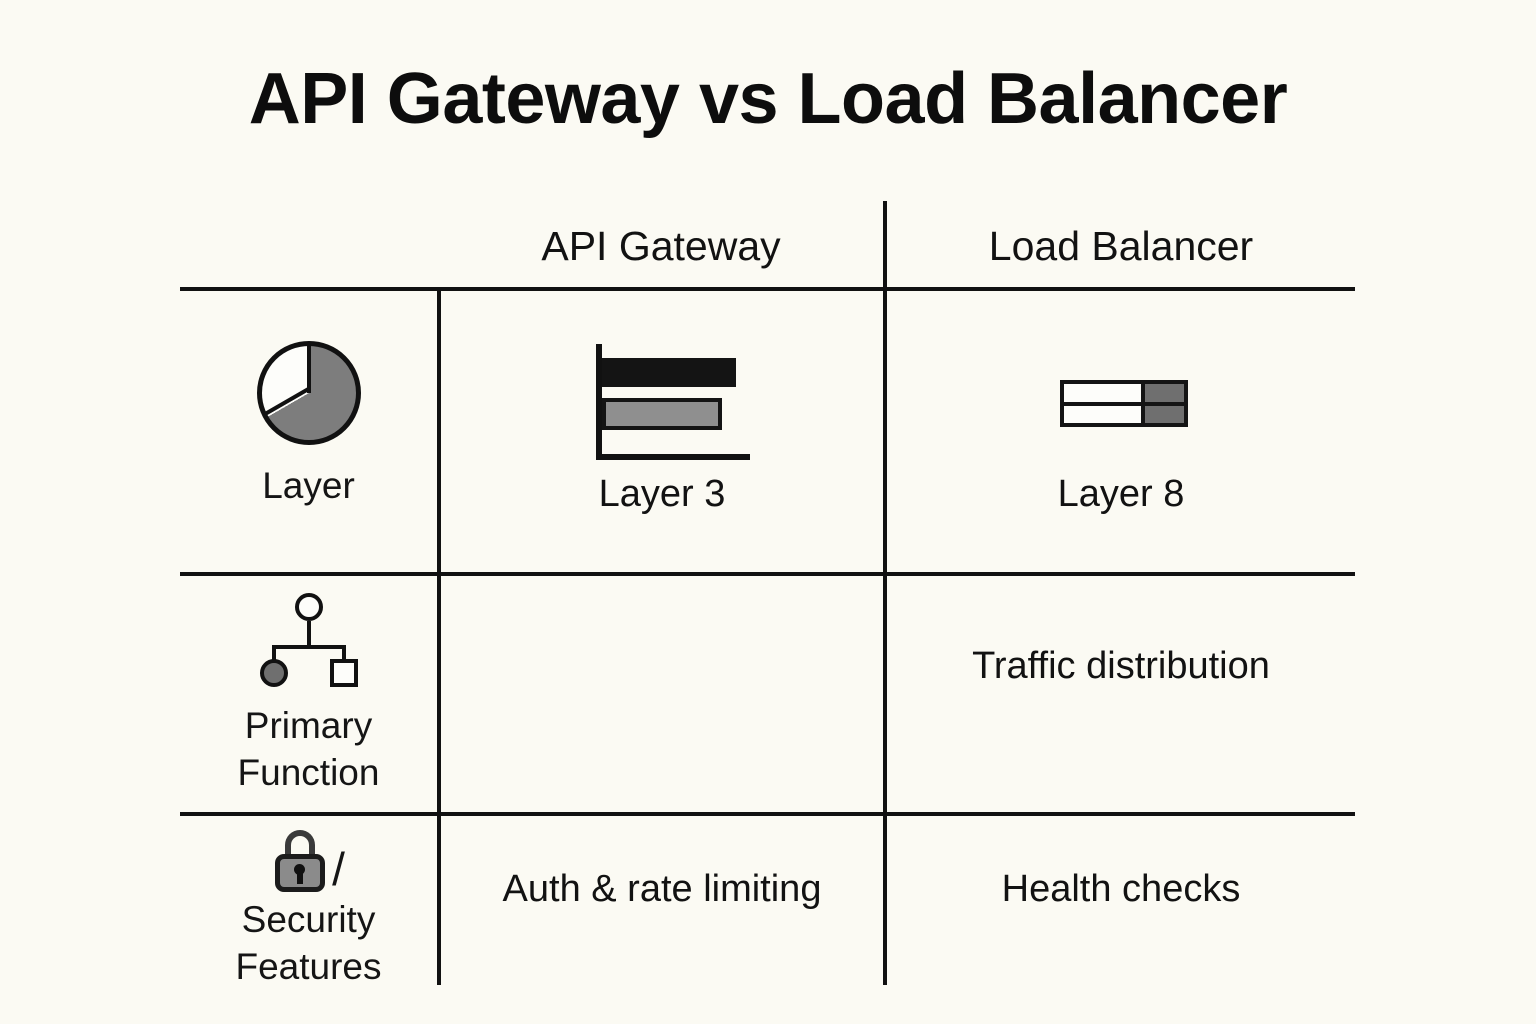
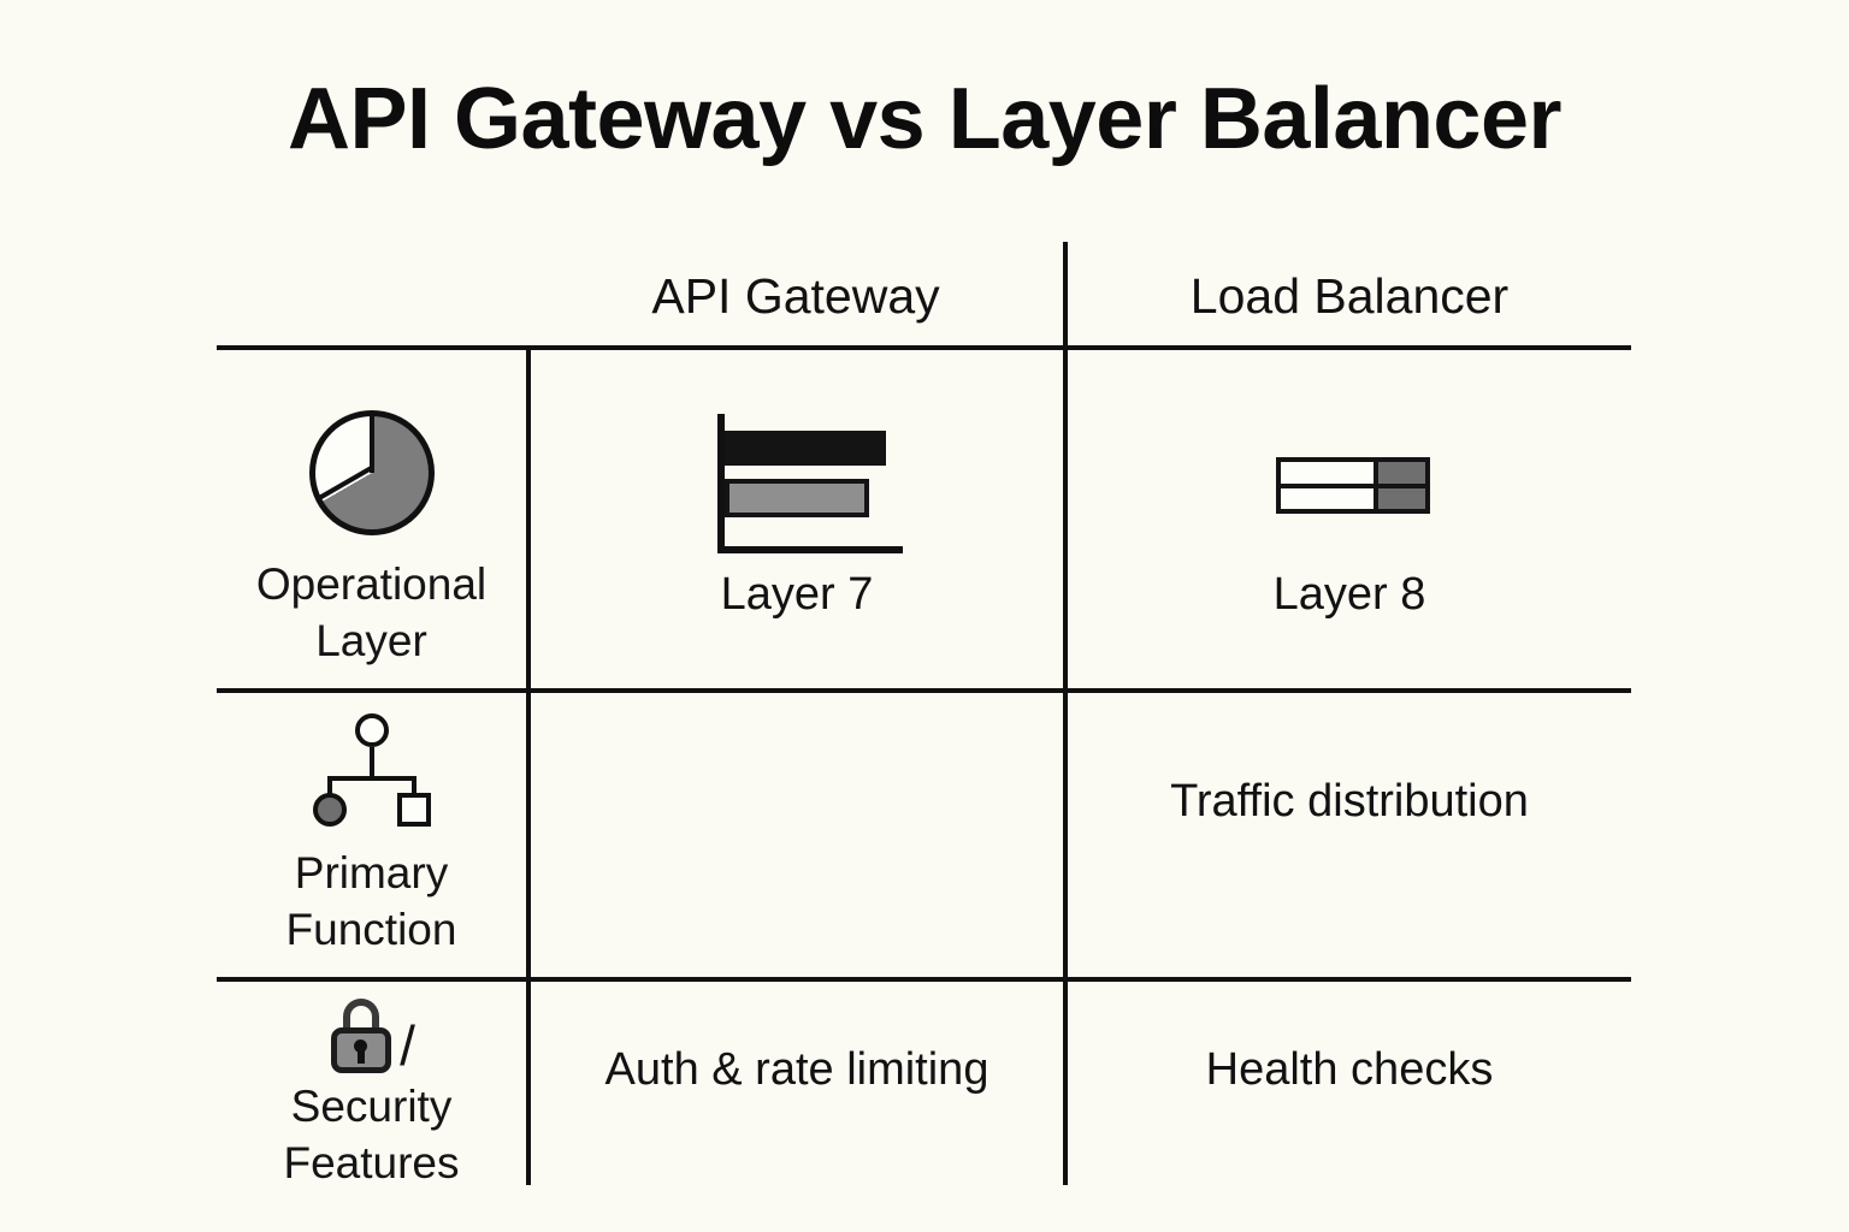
- API Gateway vs Load Balancer
+ API Gateway vs Layer Balancer
  API Gateway
  Load Balancer
+ Operational
  Layer
- Layer 3
+ Layer 7
  Layer 8
  Primary
  Function
  Traffic distribution
  /
  Security
  Features
  Auth & rate limiting
  Health checks
